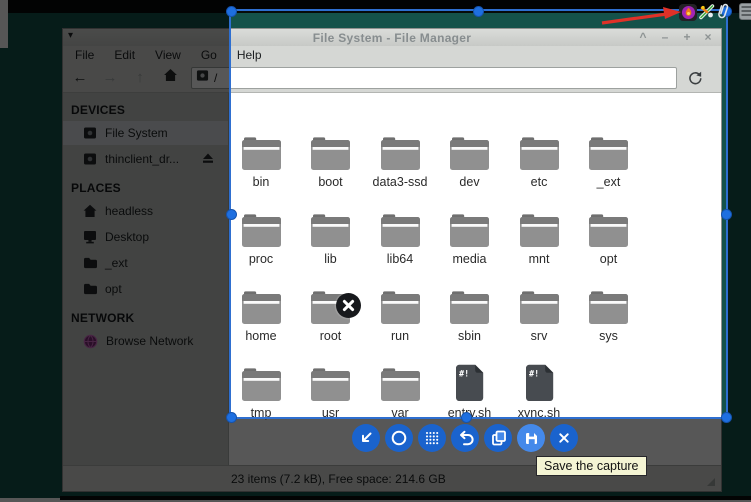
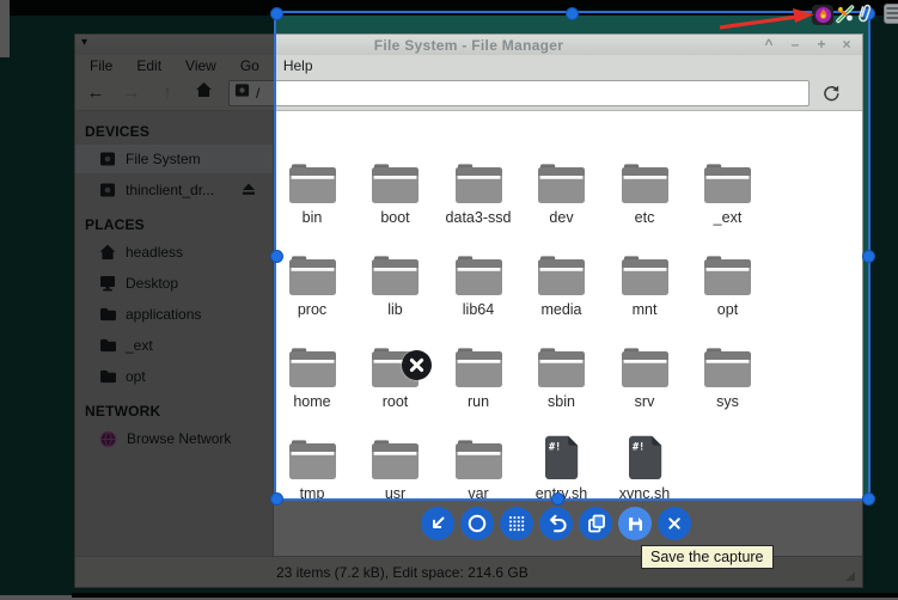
  ▾
  File System - File Manager
  ^
  –
  +
  ×
  File
  Edit
  View
  Go
  Help
  ←
  /
  DEVICES
  File System
  thinclient_dr...
  PLACES
  headless
  Desktop
+ applications
  _ext
  opt
  NETWORK
  Browse Network
  bin
  boot
  data3-ssd
  dev
  etc
  _ext
  proc
  lib
  lib64
  media
  mnt
  opt
  home
  root
  run
  sbin
  srv
  sys
  tmp
  usr
  var
  #!
  eny.sh
  #!
  xvnc.sh
- 23 items (7.2 kB), Free space: 214.6 GB
+ 23 items (7.2 kB), Edit space: 214.6 GB
  Save the capture
